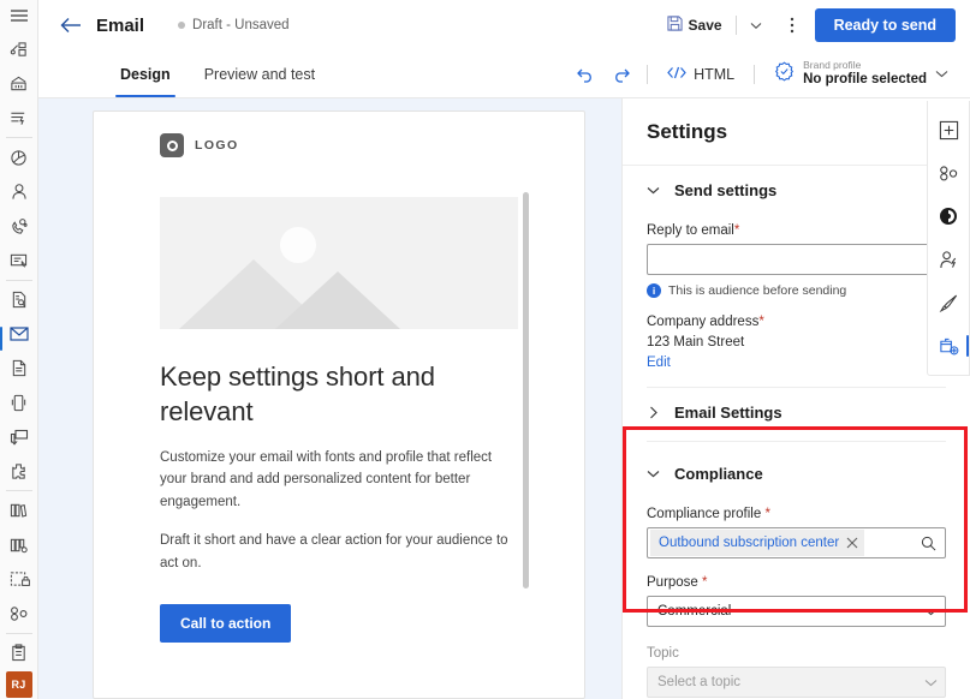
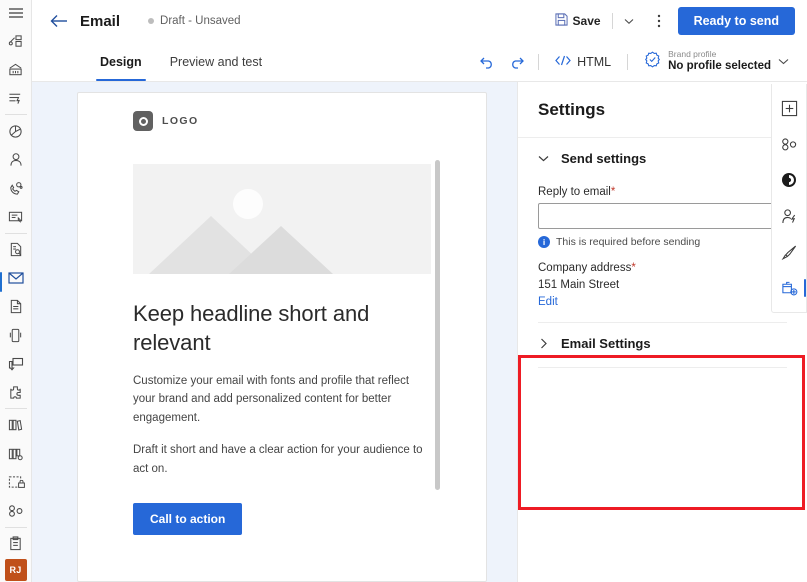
  RJ
  Email
  Draft - Unsaved
  Save
  Ready to send
  Design
  Preview and test
  HTML
  Brand profile
  No profile selected
  LOGO
- Keep settings short and relevant
+ Keep headline short and relevant
  Customize your email with fonts and profile that reflect your brand and add personalized content for better engagement.
  Draft it short and have a clear action for your audience to act on.
  Call to action
  Settings
  Send settings
  Reply to email*
  i
- This is audience before sending
+ This is required before sending
  Company address*
- 123 Main Street
+ 151 Main Street
  Edit
  Email Settings
- Compliance
- Compliance profile *
- Outbound subscription center
- Purpose *
- Commercial
- Topic
- Select a topic
